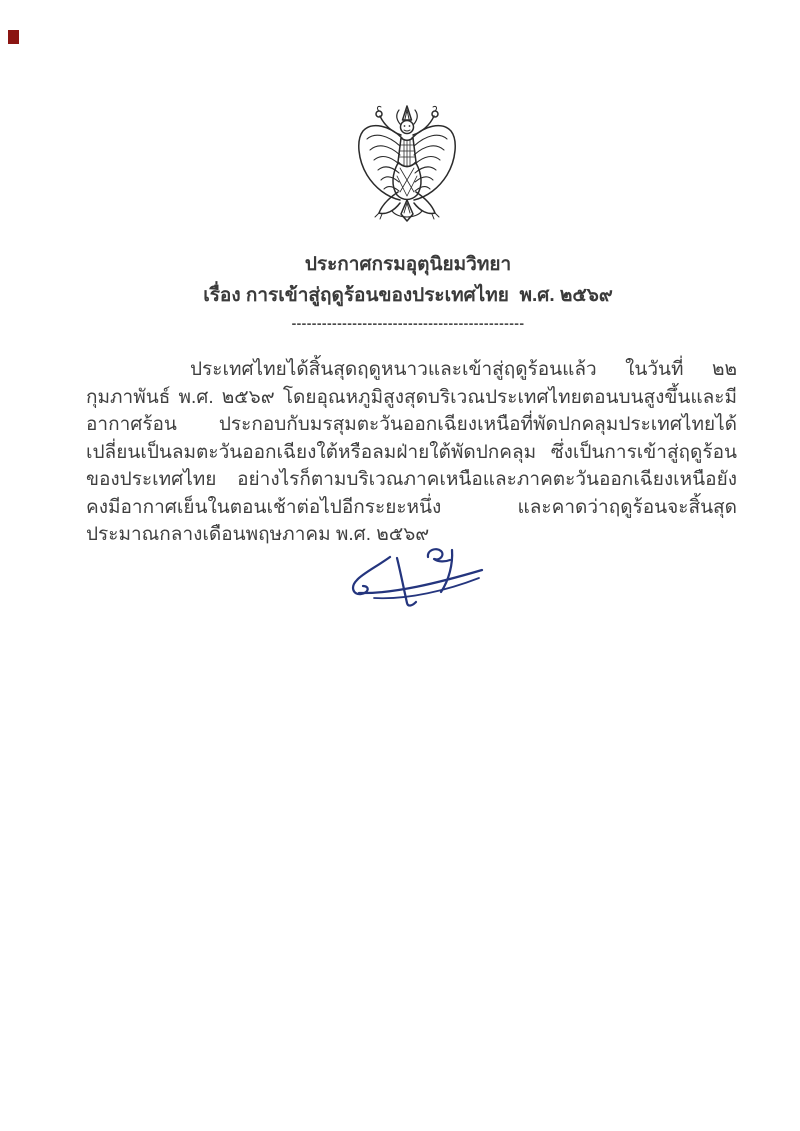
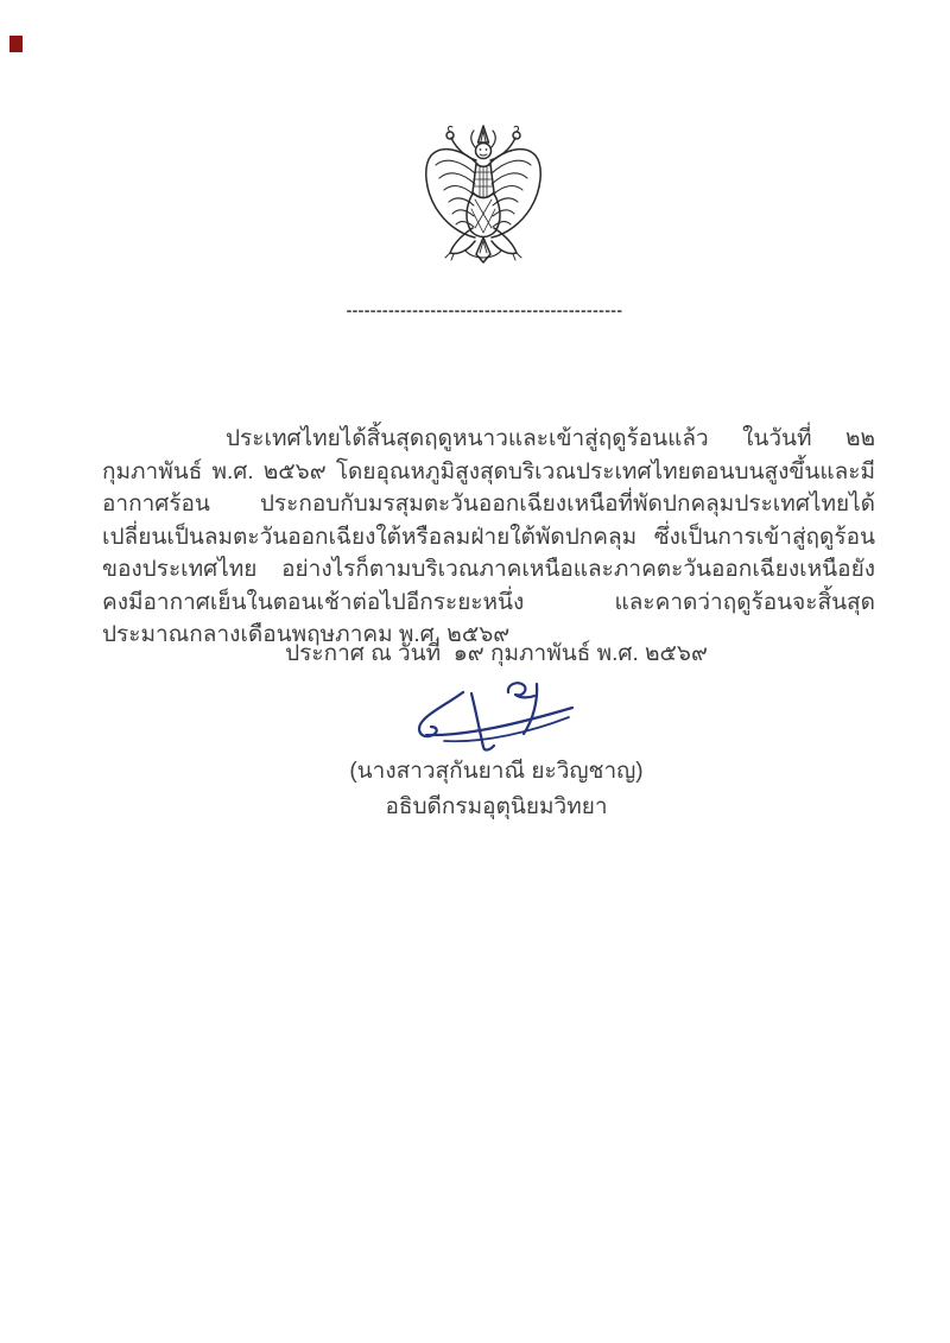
- ประกาศกรมอุตุนิยมวิทยา
- เรื่อง การเข้าสู่ฤดูร้อนของประเทศไทย พ.ศ. ๒๕๖๙
  ----------------------------------------------
  ประเทศไทยได้สิ้นสุดฤดูหนาวและเข้าสู่ฤดูร้อนแล้ว ในวันที่ ๒๒ กุมภาพันธ์ พ.ศ. ๒๕๖๙ โดยอุณหภูมิสูงสุดบริเวณประเทศไทยตอนบนสูงขึ้นและมีอากาศร้อน ประกอบกับมรสุมตะวันออกเฉียงเหนือที่พัดปกคลุมประเทศไทยได้เปลี่ยนเป็นลมตะวันออกเฉียงใต้หรือลมฝ่ายใต้พัดปกคลุม ซึ่งเป็นการเข้าสู่ฤดูร้อนของประเทศไทย อย่างไรก็ตามบริเวณภาคเหนือและภาคตะวันออกเฉียงเหนือยังคงมีอากาศเย็นในตอนเช้าต่อไปอีกระยะหนึ่ง และคาดว่าฤดูร้อนจะสิ้นสุดประมาณกลางเดือนพฤษภาคม พ.ศ. ๒๕๖๙
+ ประกาศ ณ วันที่ ๑๙ กุมภาพันธ์ พ.ศ. ๒๕๖๙
+ (นางสาวสุกันยาณี ยะวิญชาญ)
+ อธิบดีกรมอุตุนิยมวิทยา
